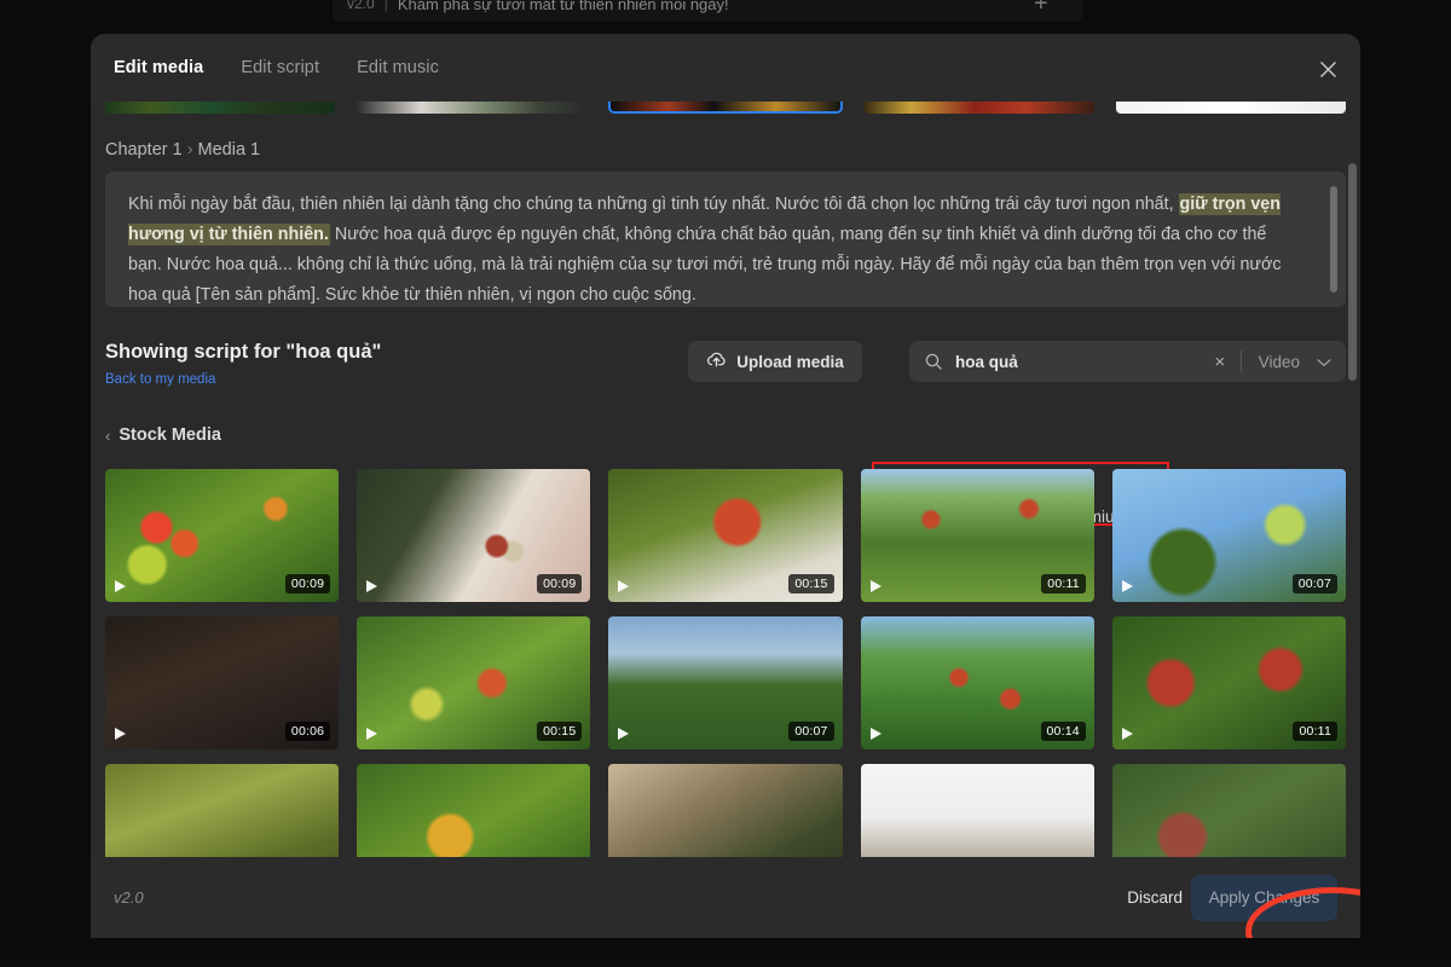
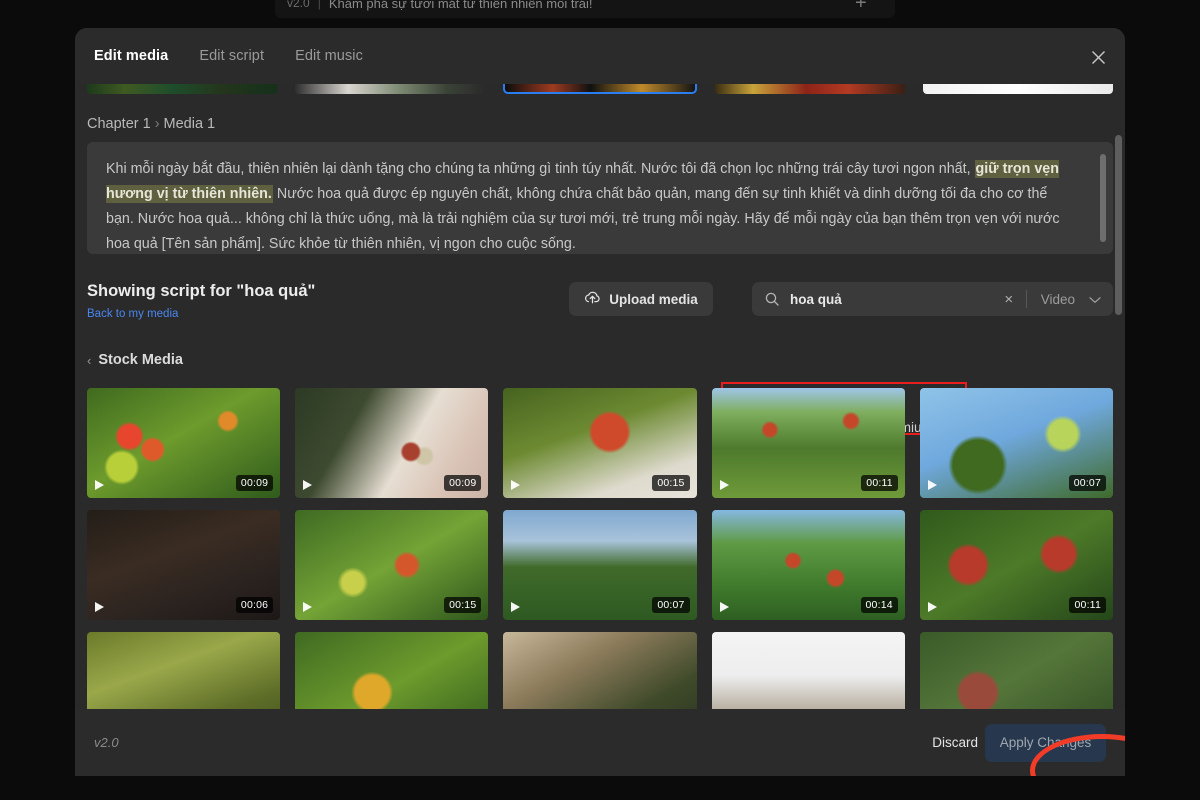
  v2.0
  |
- Khám phá sự tươi mát từ thiên nhiên mỗi ngày!
+ Khám phá sự tươi mát từ thiên nhiên mỗi trái!
  +
  Edit media
  Edit script
  Edit music
  Chapter 1 › Media 1
  Khi mỗi ngày bắt đầu, thiên nhiên lại dành tặng cho chúng ta những gì tinh túy nhất. Nước tôi đã chọn lọc những trái cây tươi ngon nhất, giữ trọn vẹn hương vị từ thiên nhiên. Nước hoa quả được ép nguyên chất, không chứa chất bảo quản, mang đến sự tinh khiết và dinh dưỡng tối đa cho cơ thể bạn. Nước hoa quả... không chỉ là thức uống, mà là trải nghiệm của sự tươi mới, trẻ trung mỗi ngày. Hãy để mỗi ngày của bạn thêm trọn vẹn với nước hoa quả [Tên sản phẩm]. Sức khỏe từ thiên nhiên, vị ngon cho cuộc sống.
  Showing script for "hoa quả"
  Back to my media
  Upload media
  hoa quả
  ×
  Video
  ‹
  Stock Media
  00:09
  00:09
  00:15
  00:11
  00:07
  00:06
  00:15
  00:07
  00:14
  00:11
  v2.0
  Discard
  Apply Changes
